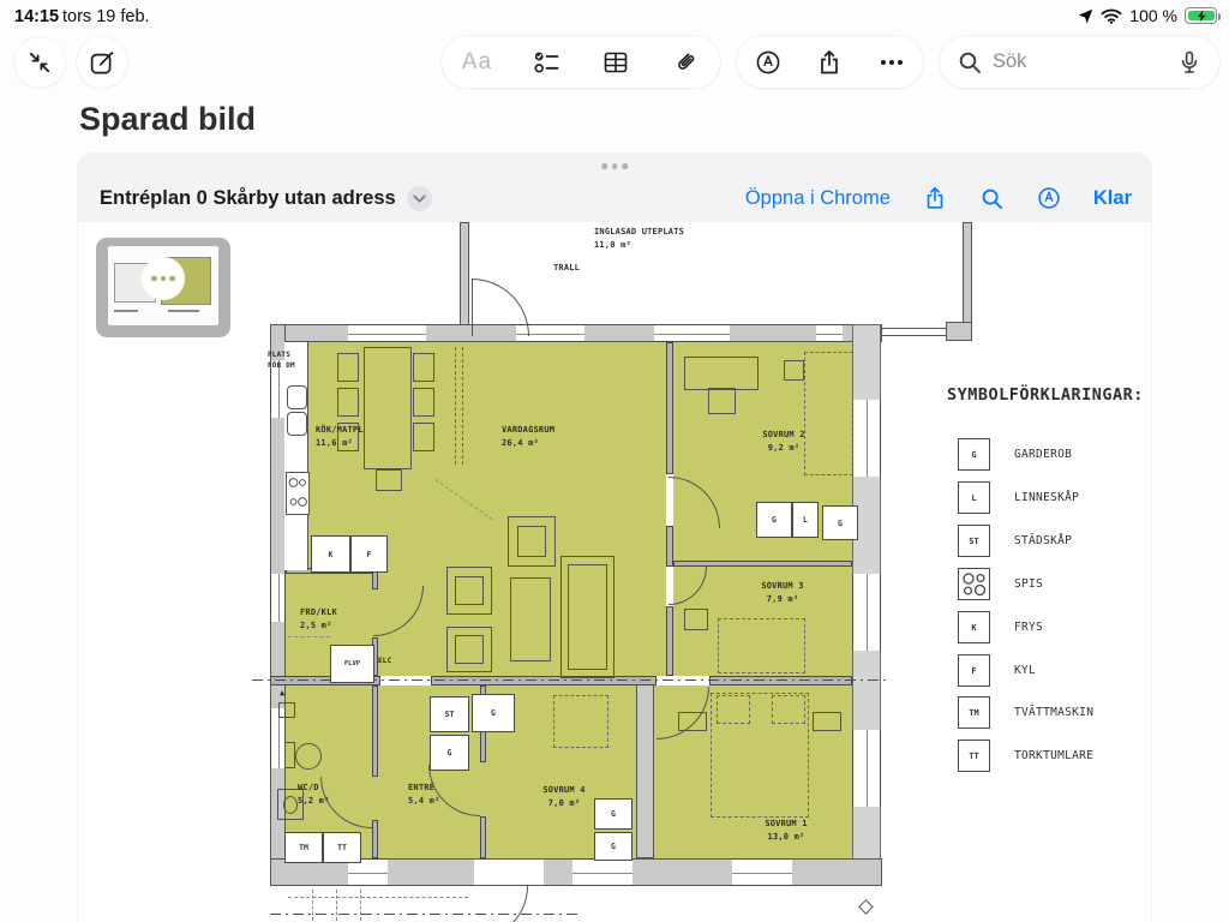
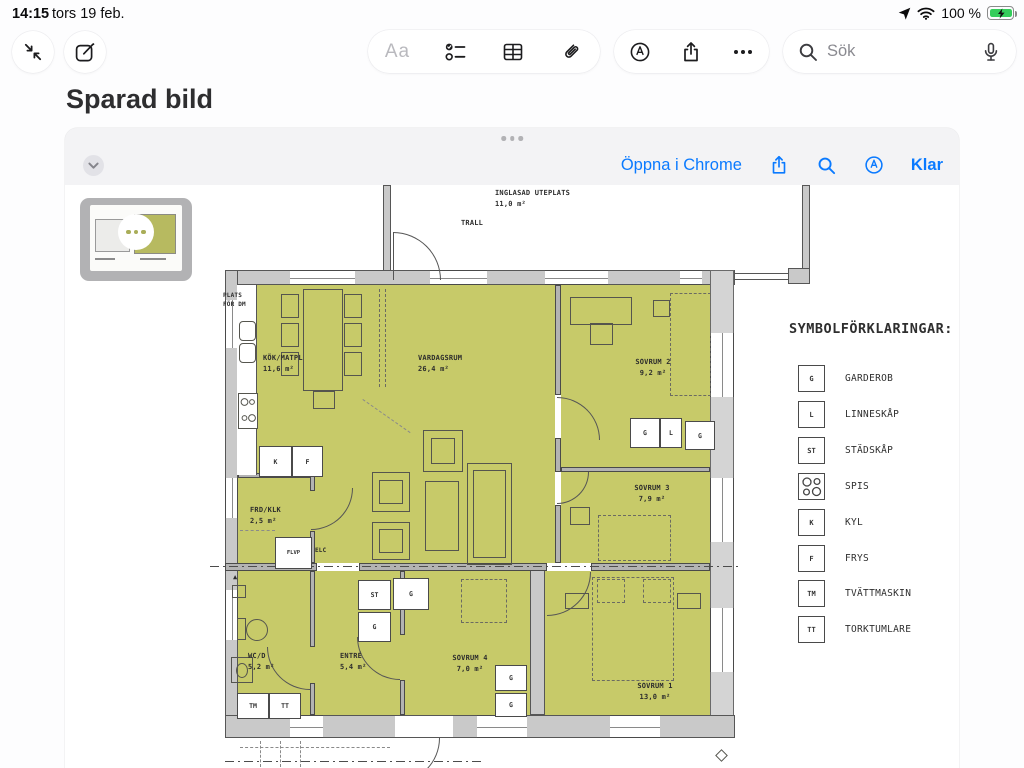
  14:15
  tors 19 feb.
  100 %
  Aa
  Sök
  Sparad bild
- Entréplan 0 Skårby utan adress
  Öppna i Chrome
  Klar
  K
  F
  G
  L
  G
  G
  G
  ST
  G
  G
  ▲
  TM
  TT
  INGLASAD UTEPLATS
  11,0 m²
  TRALL
  KÖK/MATPL
  11,6 m²
  VARDAGSRUM
  26,4 m²
  SOVRUM 2
  9,2 m²
  SOVRUM 3
  7,9 m²
  FRD/KLK
  2,5 m²
  WC/D
  5,2 m²
  ENTRÉ
  5,4 m²
  SOVRUM 4
  7,0 m²
  SOVRUM 1
  13,0 m²
  SYMBOLFÖRKLARINGAR:
  G
  GARDEROB
  L
  LINNESKÅP
  ST
  STÄDSKÅP
  SPIS
  K
- FRYS
+ KYL
  F
- KYL
+ FRYS
  TM
  TVÄTTMASKIN
  TT
  TORKTUMLARE
